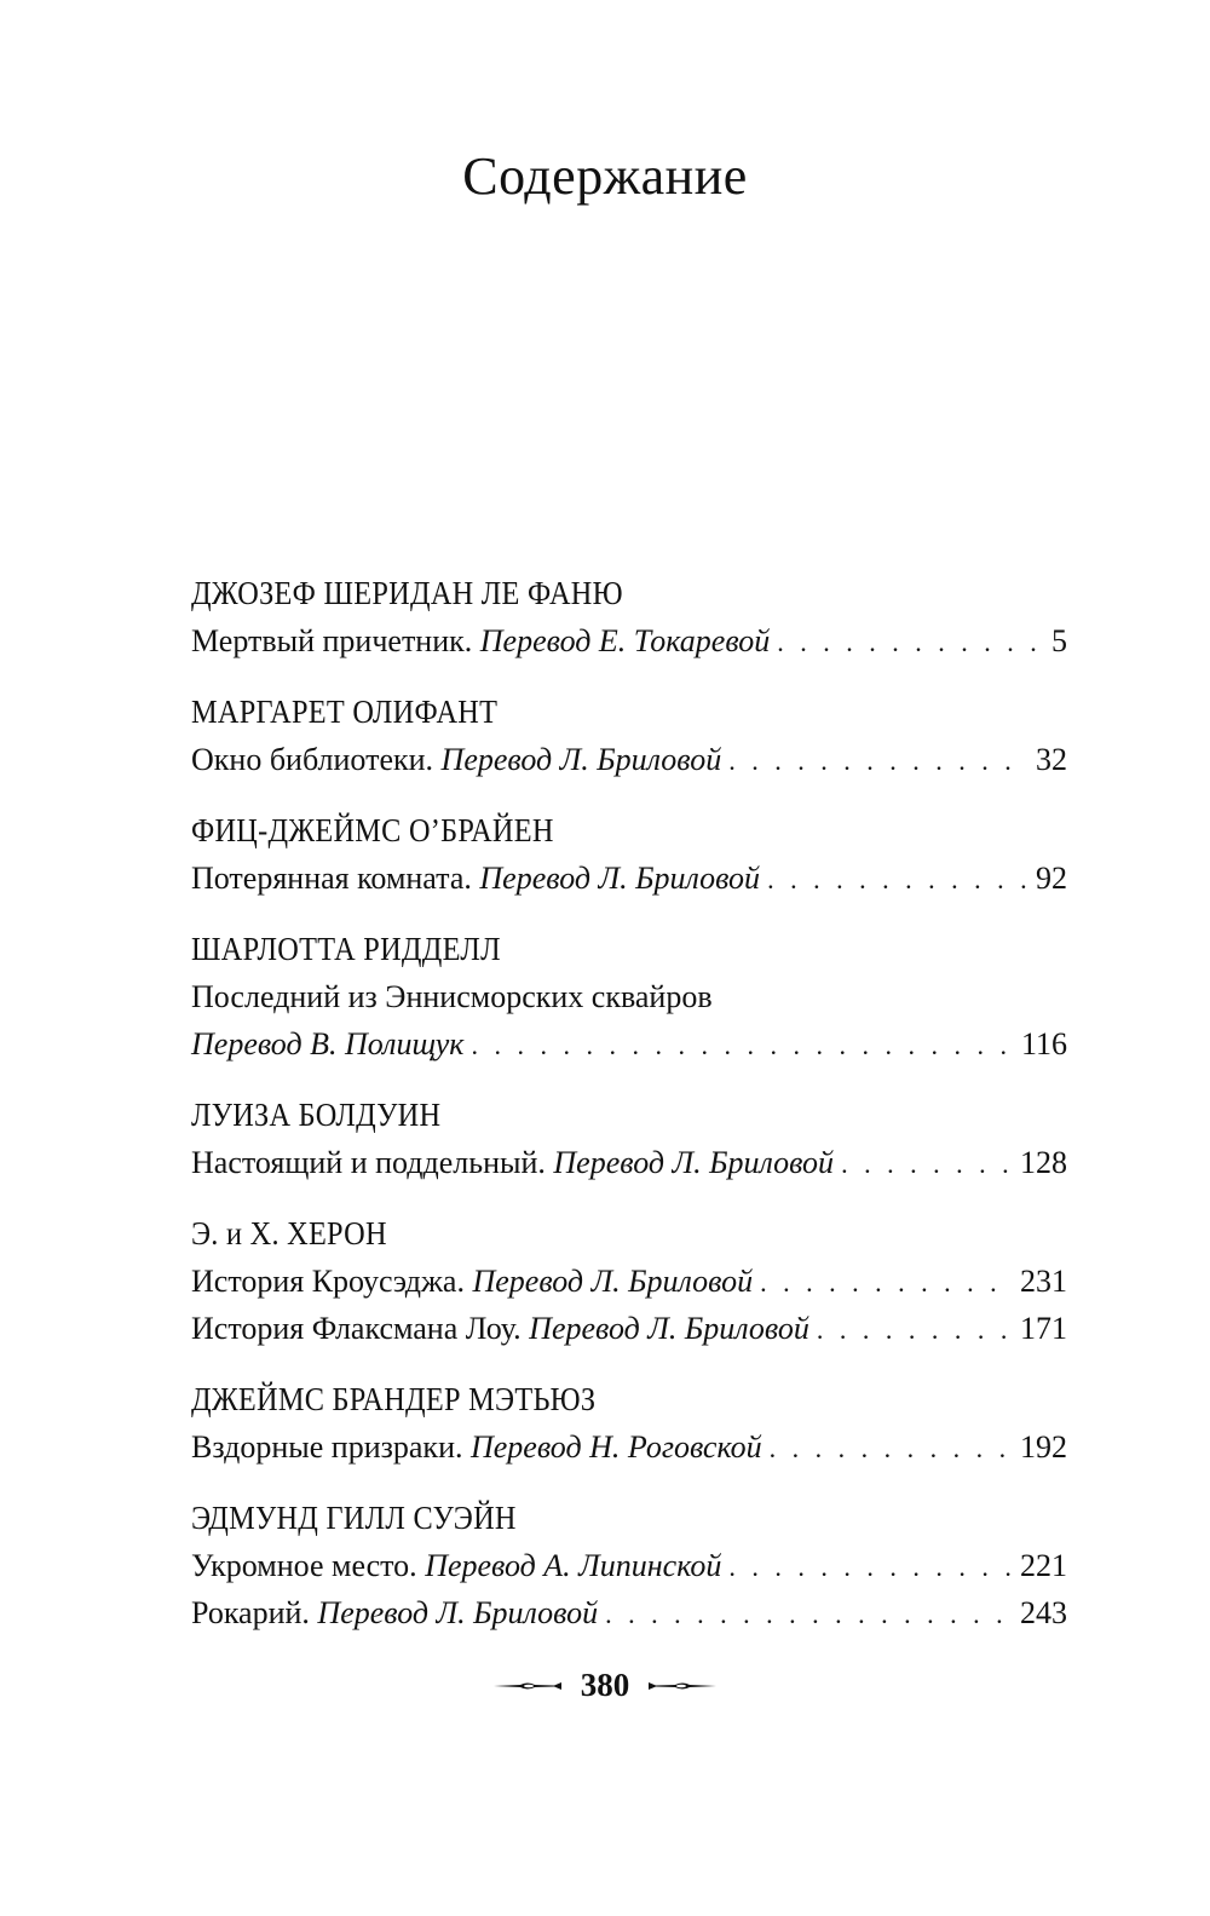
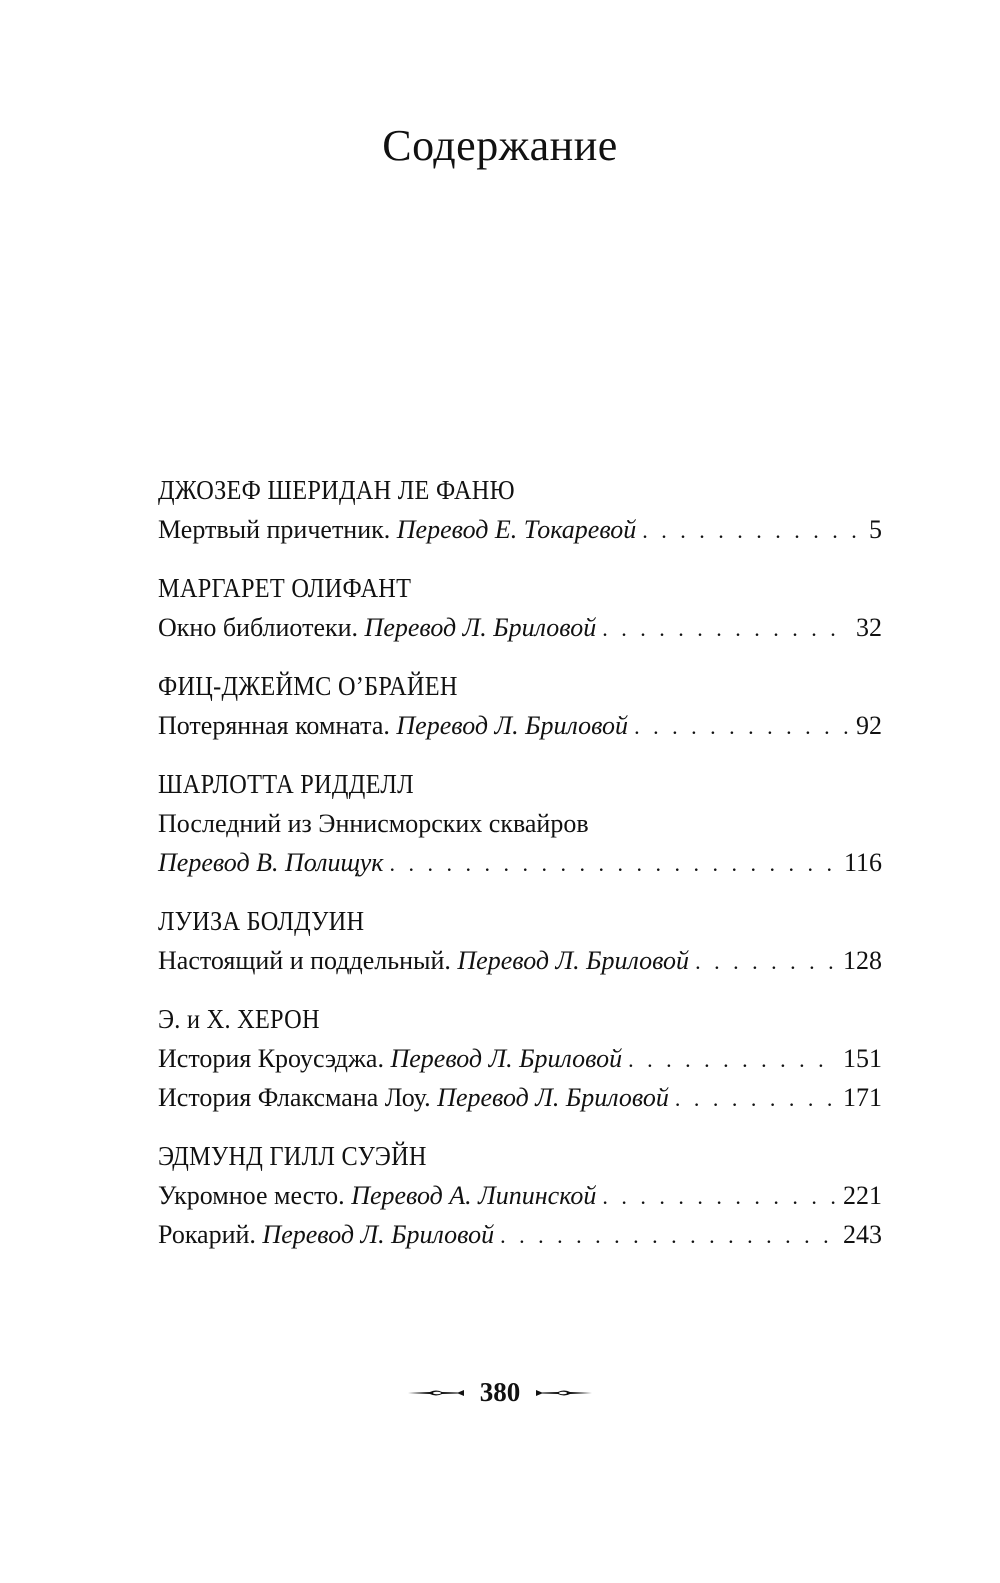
  Содержание
  ДЖОЗЕФ ШЕРИДАН ЛЕ ФАНЮ
  Мертвый причетник. Перевод Е. Токаревой
  5
  МАРГАРЕТ ОЛИФАНТ
  Окно библиотеки. Перевод Л. Бриловой
  32
  ФИЦ-ДЖЕЙМС О’БРАЙЕН
  Потерянная комната. Перевод Л. Бриловой
  92
  ШАРЛОТТА РИДДЕЛЛ
  Последний из Эннисморских сквайров
  Перевод В. Полищук
  116
  ЛУИЗА БОЛДУИН
  Настоящий и поддельный. Перевод Л. Бриловой
  128
  Э. и Х. ХЕРОН
  История Кроусэджа. Перевод Л. Бриловой
- 231
+ 151
  История Флаксмана Лоу. Перевод Л. Бриловой
  171
- ДЖЕЙМС БРАНДЕР МЭТЬЮЗ
- Вздорные призраки. Перевод Н. Роговской
- 192
  ЭДМУНД ГИЛЛ СУЭЙН
  Укромное место. Перевод А. Липинской
  221
  Рокарий. Перевод Л. Бриловой
  243
  380
